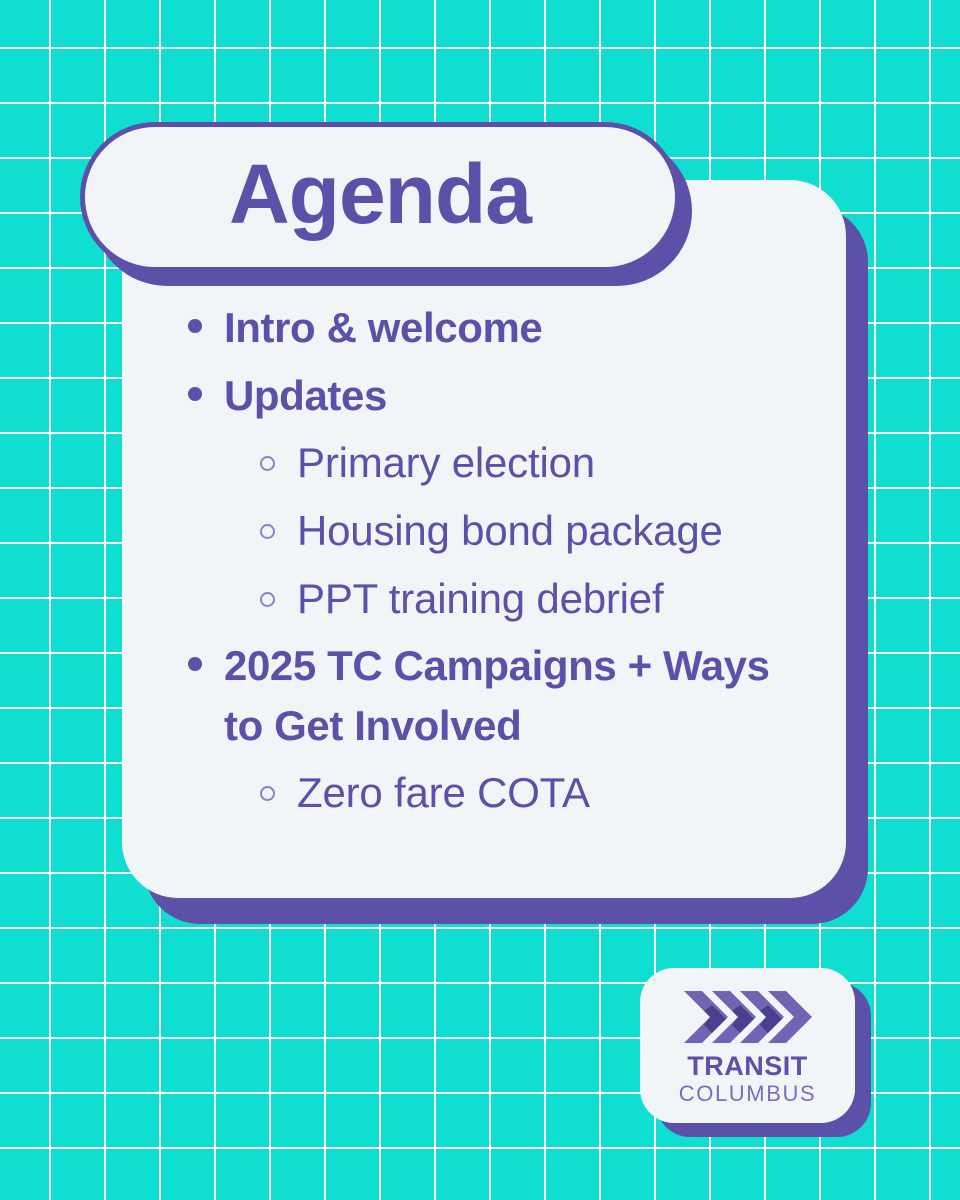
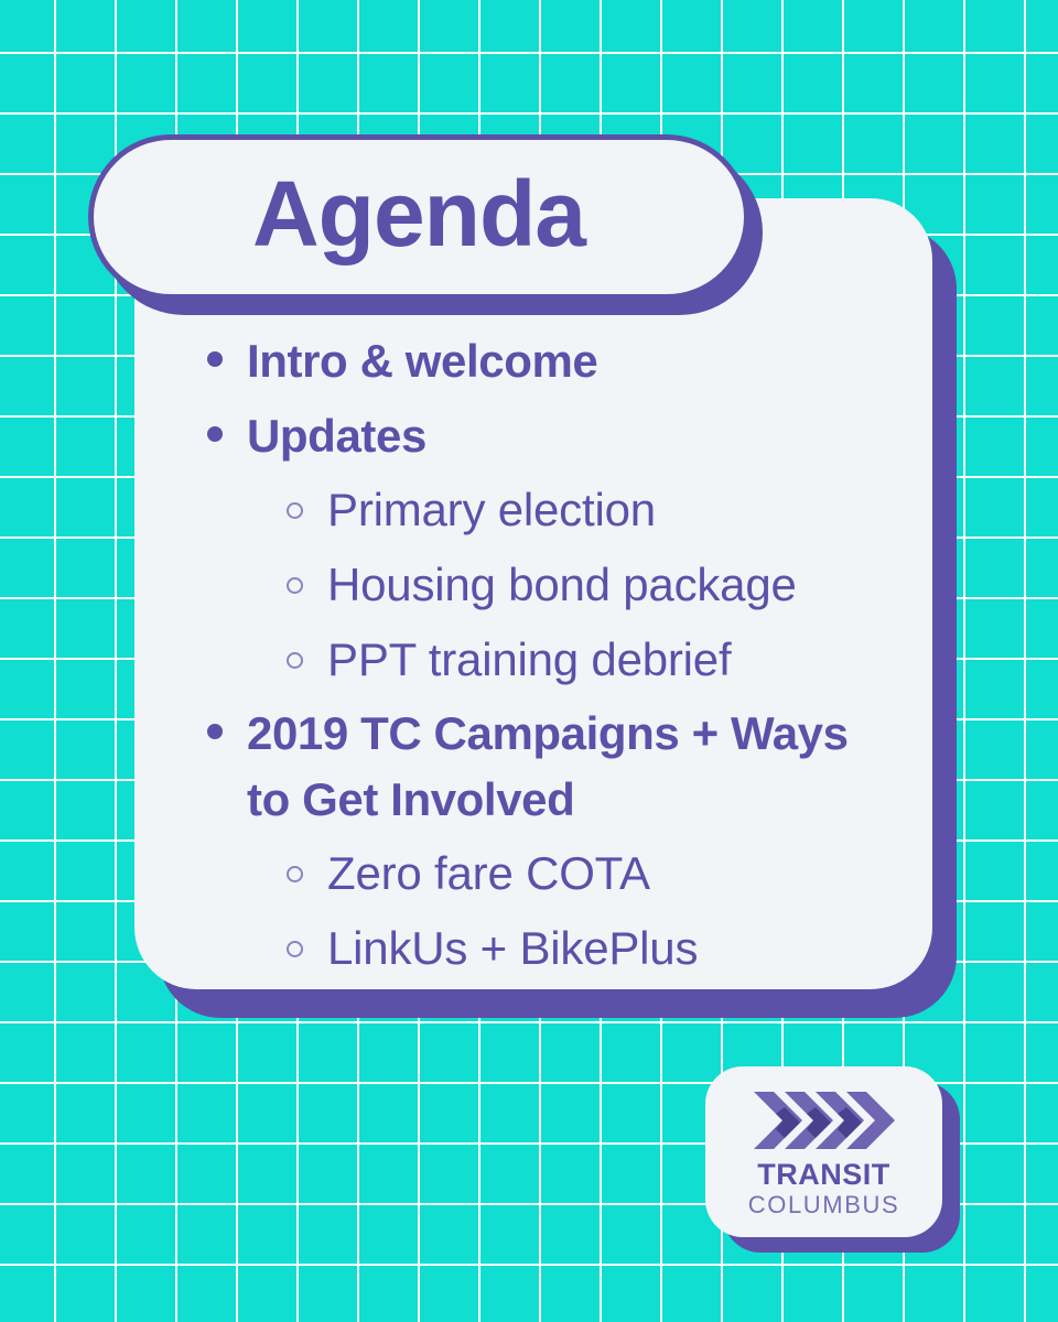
  Agenda
  Intro & welcome
  Updates
  Primary election
  Housing bond package
  PPT training debrief
- 2025 TC Campaigns + Ways to Get Involved
+ 2019 TC Campaigns + Ways to Get Involved
  Zero fare COTA
+ LinkUs + BikePlus
  TRANSIT
  COLUMBUS
